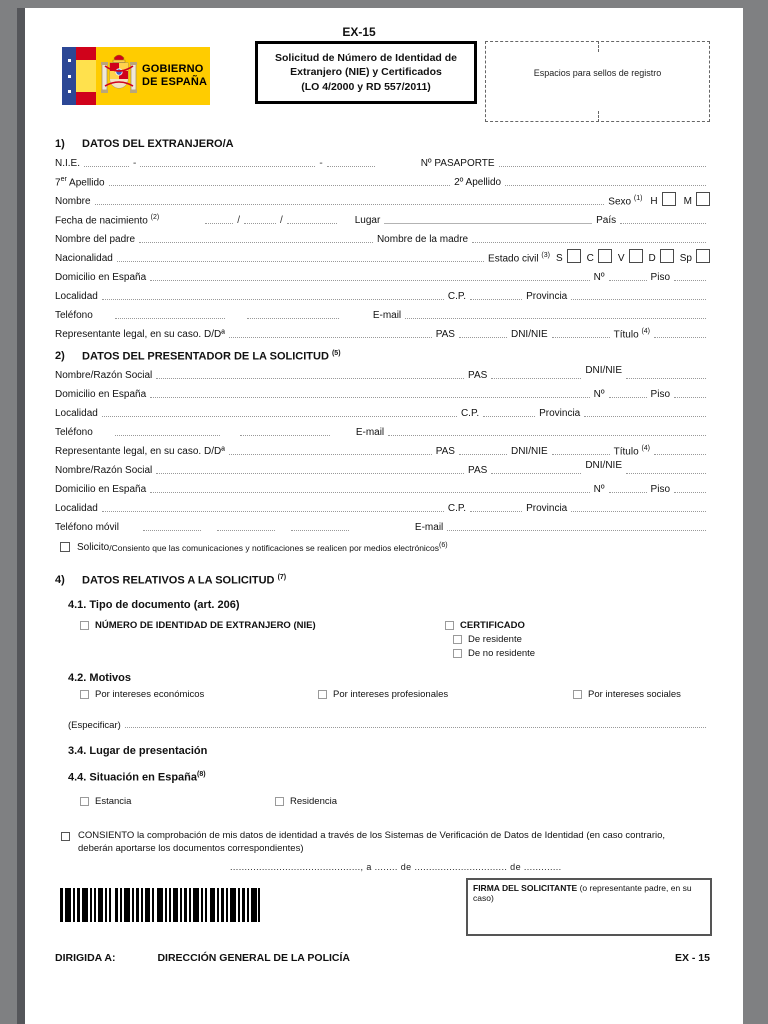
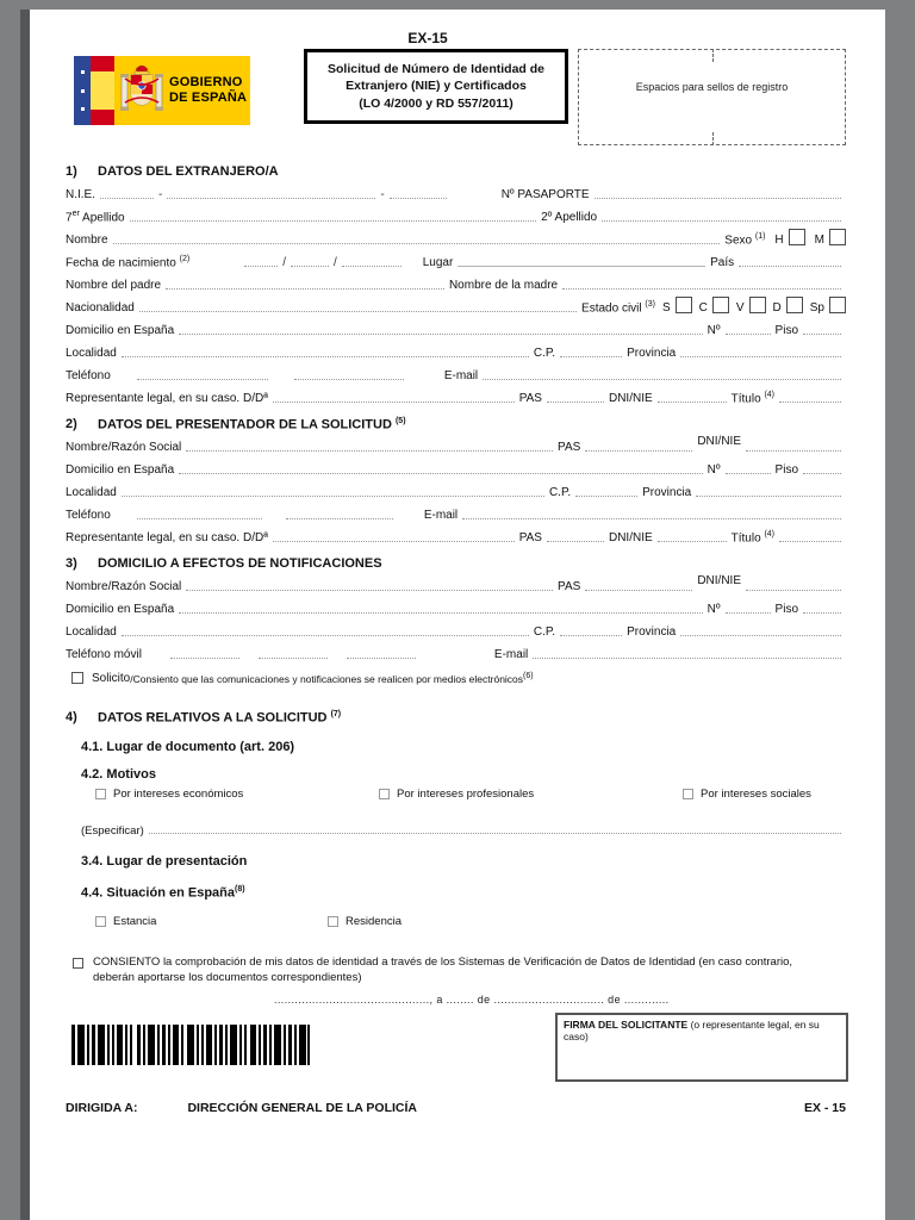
  EX-15
  GOBIERNO
  DE ESPAÑA
  Solicitud de Número de Identidad de Extranjero (NIE) y Certificados
  (LO 4/2000 y RD 557/2011)
  Espacios para sellos de registro
  1)
  DATOS DEL EXTRANJERO/A
  N.I.E.
  -
  -
  Nº PASAPORTE
  7 Apellido
  2º Apellido
  Nombre
  H
  M
  Fecha de nacimiento
  /
  /
  Lugar
  País
  Nombre del padre
  Nombre de la madre
  Nacionalidad
  Estado civil
  S
  C
  V
  D
  Sp
  Domicilio en España
  Nº
  Piso
  Localidad
  C.P.
  Provincia
  Teléfono
  E-mail
  Representante legal, en su caso. D/Dª
  PAS
  DNI/NIE
  2)
  DATOS DEL PRESENTADOR DE LA SOLICITUD
  Nombre/Razón Social
  PAS
  DNI/NIE
  Domicilio en España
  Nº
  Piso
  Localidad
  C.P.
  Provincia
  Teléfono
  E-mail
  Representante legal, en su caso. D/Dª
  PAS
  DNI/NIE
+ 3)
+ DOMICILIO A EFECTOS DE NOTIFICACIONES
  Nombre/Razón Social
  PAS
  DNI/NIE
  Domicilio en España
  Nº
  Piso
  Localidad
  C.P.
  Provincia
  Teléfono móvil
  E-mail
  Solicito
  /Consiento que las comunicaciones y notificaciones se realicen por medios electrónicos
  4)
  DATOS RELATIVOS A LA SOLICITUD
- 4.1. Tipo de documento (art. 206)
+ 4.1. Lugar de documento (art. 206)
- NÚMERO DE IDENTIDAD DE EXTRANJERO (NIE)
- CERTIFICADO
- De residente
- De no residente
  4.2. Motivos
  Por intereses económicos
  Por intereses profesionales
  Por intereses sociales
  (Especificar)
  3.4. Lugar de presentación
  4.4. Situación en España
  Estancia
  Residencia
  CONSIENTO la comprobación de mis datos de identidad a través de los Sistemas de Verificación de Datos de Identidad (en caso contrario, deberán aportarse los documentos correspondientes)
  ............................................., a ........ de ................................ de .............
- FIRMA DEL SOLICITANTE (o representante padre, en su caso)
+ FIRMA DEL SOLICITANTE (o representante legal, en su caso)
  DIRIGIDA A:
  DIRECCIÓN GENERAL DE LA POLICÍA
  EX - 15
